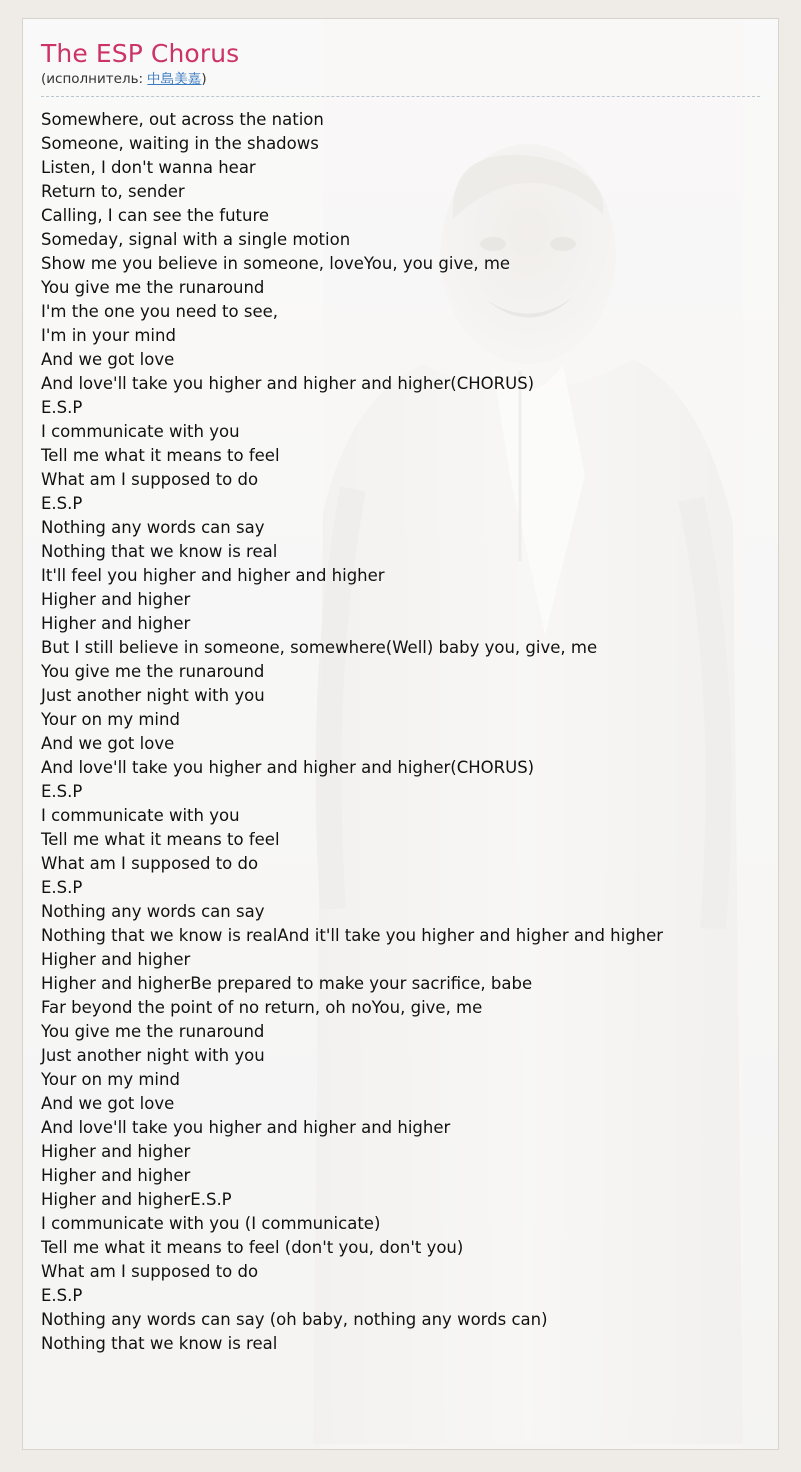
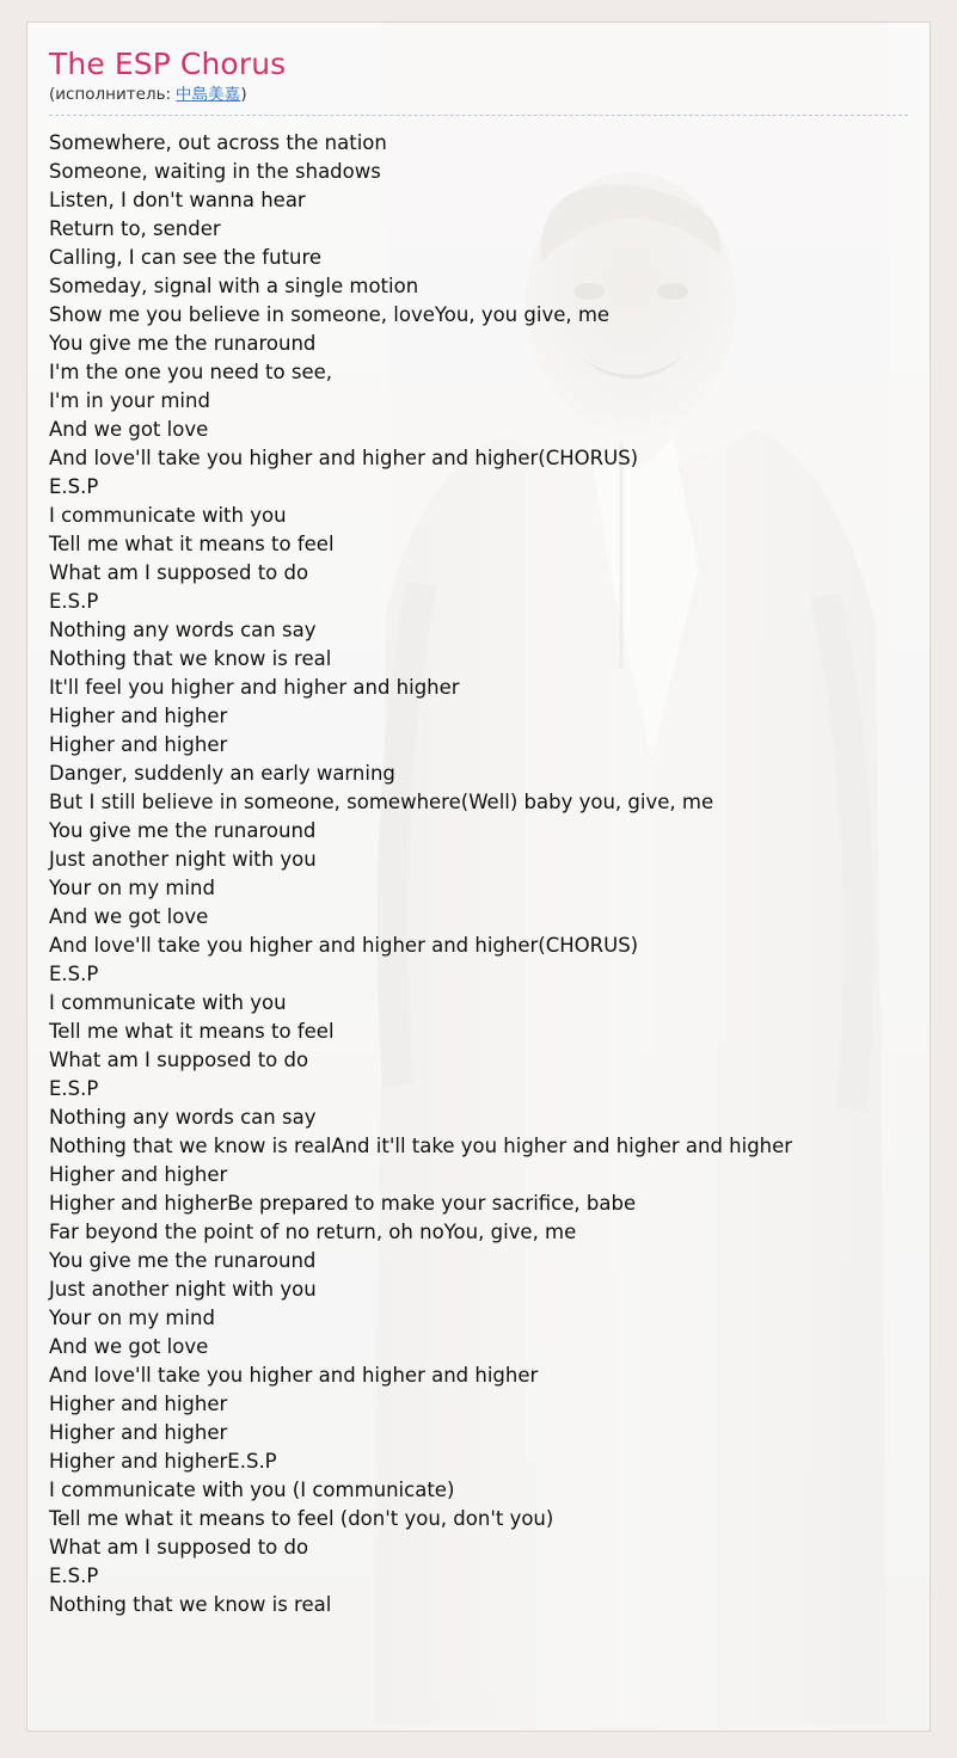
  The ESP Chorus
  (исполнитель: 中島美嘉)
  Somewhere, out across the nation
  Someone, waiting in the shadows
  Listen, I don't wanna hear
  Return to, sender
  Calling, I can see the future
  Someday, signal with a single motion
  Show me you believe in someone, loveYou, you give, me
  You give me the runaround
  I'm the one you need to see,
  I'm in your mind
  And we got love
  And love'll take you higher and higher and higher(CHORUS)
  E.S.P
  I communicate with you
  Tell me what it means to feel
  What am I supposed to do
  E.S.P
  Nothing any words can say
  Nothing that we know is real
  It'll feel you higher and higher and higher
  Higher and higher
  Higher and higher
+ Danger, suddenly an early warning
  But I still believe in someone, somewhere(Well) baby you, give, me
  You give me the runaround
  Just another night with you
  Your on my mind
  And we got love
  And love'll take you higher and higher and higher(CHORUS)
  E.S.P
  I communicate with you
  Tell me what it means to feel
  What am I supposed to do
  E.S.P
  Nothing any words can say
  Nothing that we know is realAnd it'll take you higher and higher and higher
  Higher and higher
  Higher and higherBe prepared to make your sacrifice, babe
  Far beyond the point of no return, oh noYou, give, me
  You give me the runaround
  Just another night with you
  Your on my mind
  And we got love
  And love'll take you higher and higher and higher
  Higher and higher
  Higher and higher
  Higher and higherE.S.P
  I communicate with you (I communicate)
  Tell me what it means to feel (don't you, don't you)
  What am I supposed to do
  E.S.P
- Nothing any words can say (oh baby, nothing any words can)
  Nothing that we know is real
